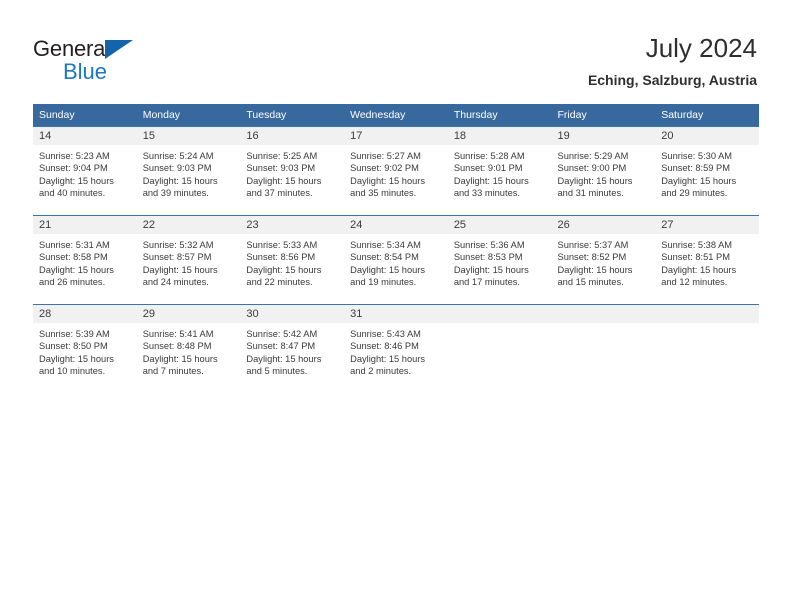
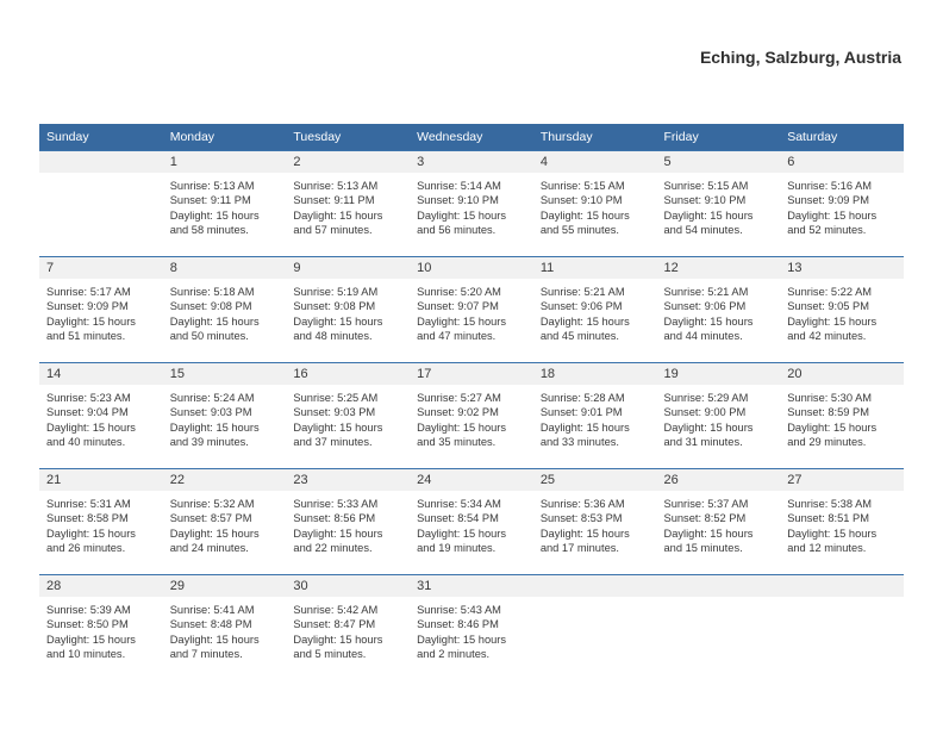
- General
- Blue
- July 2024
  Eching, Salzburg, Austria
  Sunday	Monday	Tuesday	Wednesday	Thursday	Friday	Saturday
+ 	1 Sunrise: 5:13 AM Sunset: 9:11 PM Daylight: 15 hours and 58 minutes.	2 Sunrise: 5:13 AM Sunset: 9:11 PM Daylight: 15 hours and 57 minutes.	3 Sunrise: 5:14 AM Sunset: 9:10 PM Daylight: 15 hours and 56 minutes.	4 Sunrise: 5:15 AM Sunset: 9:10 PM Daylight: 15 hours and 55 minutes.	5 Sunrise: 5:15 AM Sunset: 9:10 PM Daylight: 15 hours and 54 minutes.	6 Sunrise: 5:16 AM Sunset: 9:09 PM Daylight: 15 hours and 52 minutes.
+ 7 Sunrise: 5:17 AM Sunset: 9:09 PM Daylight: 15 hours and 51 minutes.	8 Sunrise: 5:18 AM Sunset: 9:08 PM Daylight: 15 hours and 50 minutes.	9 Sunrise: 5:19 AM Sunset: 9:08 PM Daylight: 15 hours and 48 minutes.	10 Sunrise: 5:20 AM Sunset: 9:07 PM Daylight: 15 hours and 47 minutes.	11 Sunrise: 5:21 AM Sunset: 9:06 PM Daylight: 15 hours and 45 minutes.	12 Sunrise: 5:21 AM Sunset: 9:06 PM Daylight: 15 hours and 44 minutes.	13 Sunrise: 5:22 AM Sunset: 9:05 PM Daylight: 15 hours and 42 minutes.
  14 Sunrise: 5:23 AM Sunset: 9:04 PM Daylight: 15 hours and 40 minutes.	15 Sunrise: 5:24 AM Sunset: 9:03 PM Daylight: 15 hours and 39 minutes.	16 Sunrise: 5:25 AM Sunset: 9:03 PM Daylight: 15 hours and 37 minutes.	17 Sunrise: 5:27 AM Sunset: 9:02 PM Daylight: 15 hours and 35 minutes.	18 Sunrise: 5:28 AM Sunset: 9:01 PM Daylight: 15 hours and 33 minutes.	19 Sunrise: 5:29 AM Sunset: 9:00 PM Daylight: 15 hours and 31 minutes.	20 Sunrise: 5:30 AM Sunset: 8:59 PM Daylight: 15 hours and 29 minutes.
  21 Sunrise: 5:31 AM Sunset: 8:58 PM Daylight: 15 hours and 26 minutes.	22 Sunrise: 5:32 AM Sunset: 8:57 PM Daylight: 15 hours and 24 minutes.	23 Sunrise: 5:33 AM Sunset: 8:56 PM Daylight: 15 hours and 22 minutes.	24 Sunrise: 5:34 AM Sunset: 8:54 PM Daylight: 15 hours and 19 minutes.	25 Sunrise: 5:36 AM Sunset: 8:53 PM Daylight: 15 hours and 17 minutes.	26 Sunrise: 5:37 AM Sunset: 8:52 PM Daylight: 15 hours and 15 minutes.	27 Sunrise: 5:38 AM Sunset: 8:51 PM Daylight: 15 hours and 12 minutes.
  28 Sunrise: 5:39 AM Sunset: 8:50 PM Daylight: 15 hours and 10 minutes.	29 Sunrise: 5:41 AM Sunset: 8:48 PM Daylight: 15 hours and 7 minutes.	30 Sunrise: 5:42 AM Sunset: 8:47 PM Daylight: 15 hours and 5 minutes.	31 Sunrise: 5:43 AM Sunset: 8:46 PM Daylight: 15 hours and 2 minutes.
